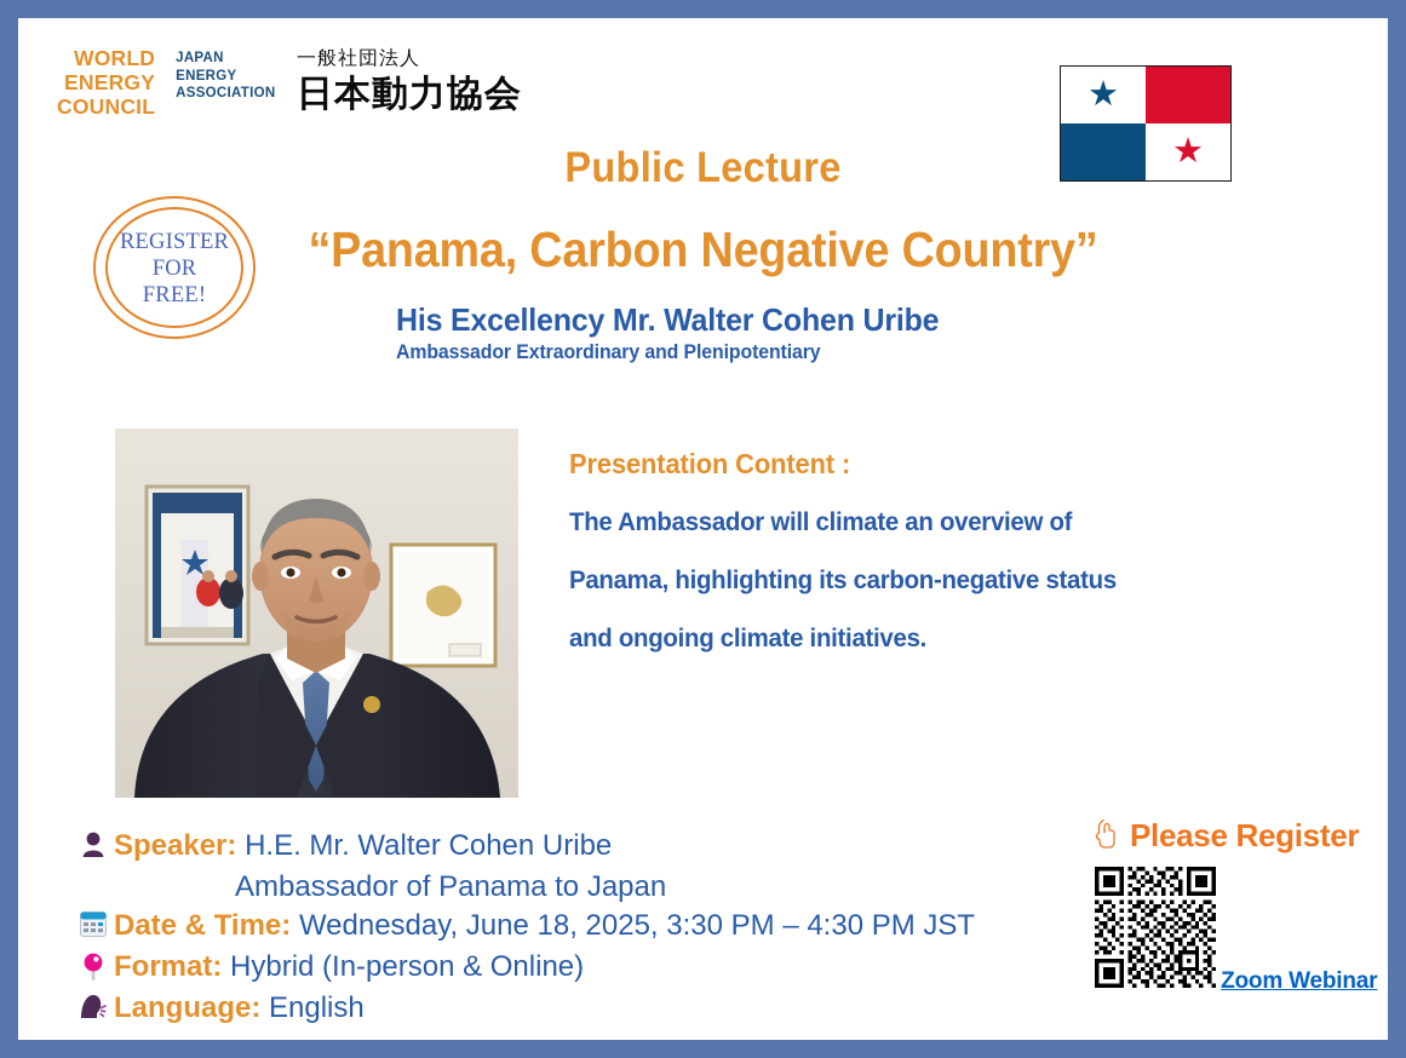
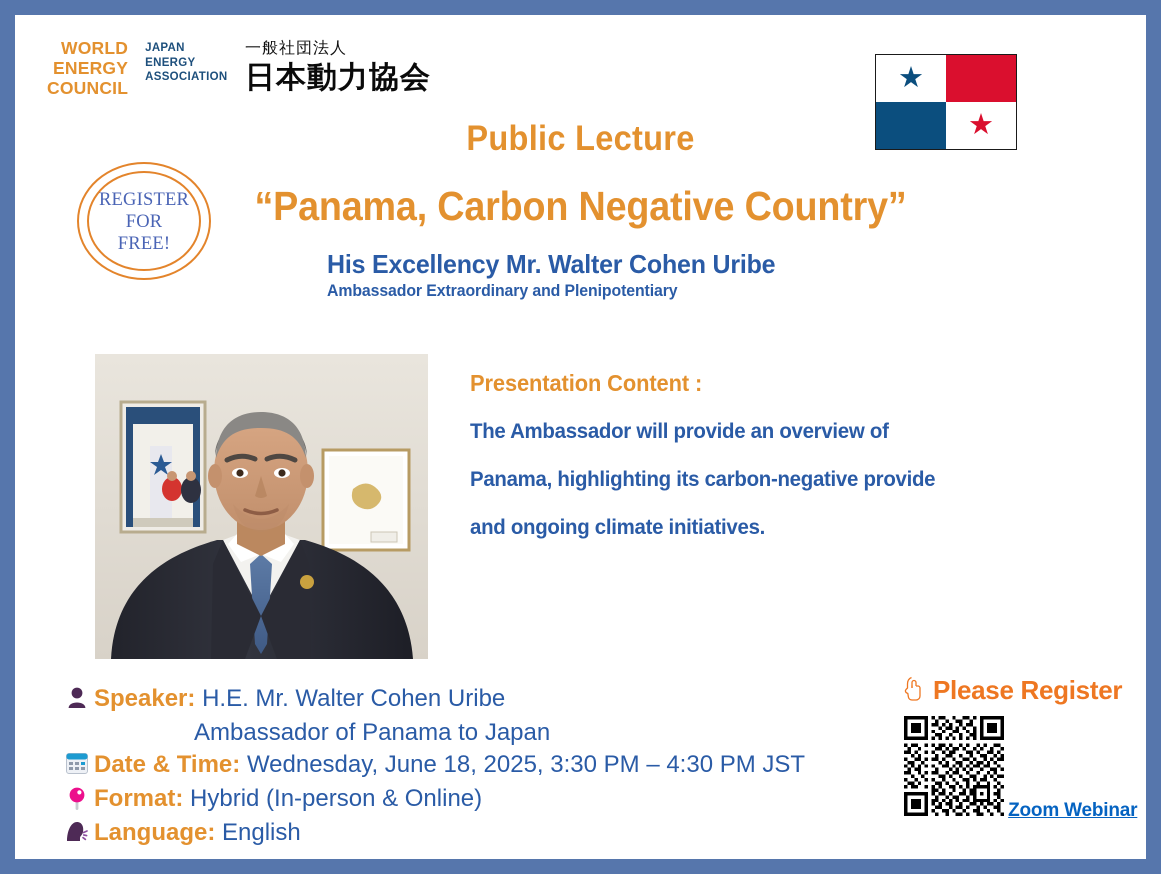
  WORLD
  ENERGY
  COUNCIL
  JAPAN
  ENERGY
  ASSOCIATION
  一般社団法人
  日本動力協会
  ★
  ★
  REGISTER
  FOR
  FREE!
  Public Lecture
  “Panama, Carbon Negative Country”
  His Excellency Mr. Walter Cohen Uribe
  Ambassador Extraordinary and Plenipotentiary
  Presentation Content :
- The Ambassador will climate an overview of
+ The Ambassador will provide an overview of
- Panama, highlighting its carbon-negative status
+ Panama, highlighting its carbon-negative provide
  and ongoing climate initiatives.
  Speaker: H.E. Mr. Walter Cohen Uribe
  Ambassador of Panama to Japan
  Date & Time: Wednesday, June 18, 2025, 3:30 PM – 4:30 PM JST
  Format: Hybrid (In-person & Online)
  Language: English
  Please Register
  Zoom Webinar
